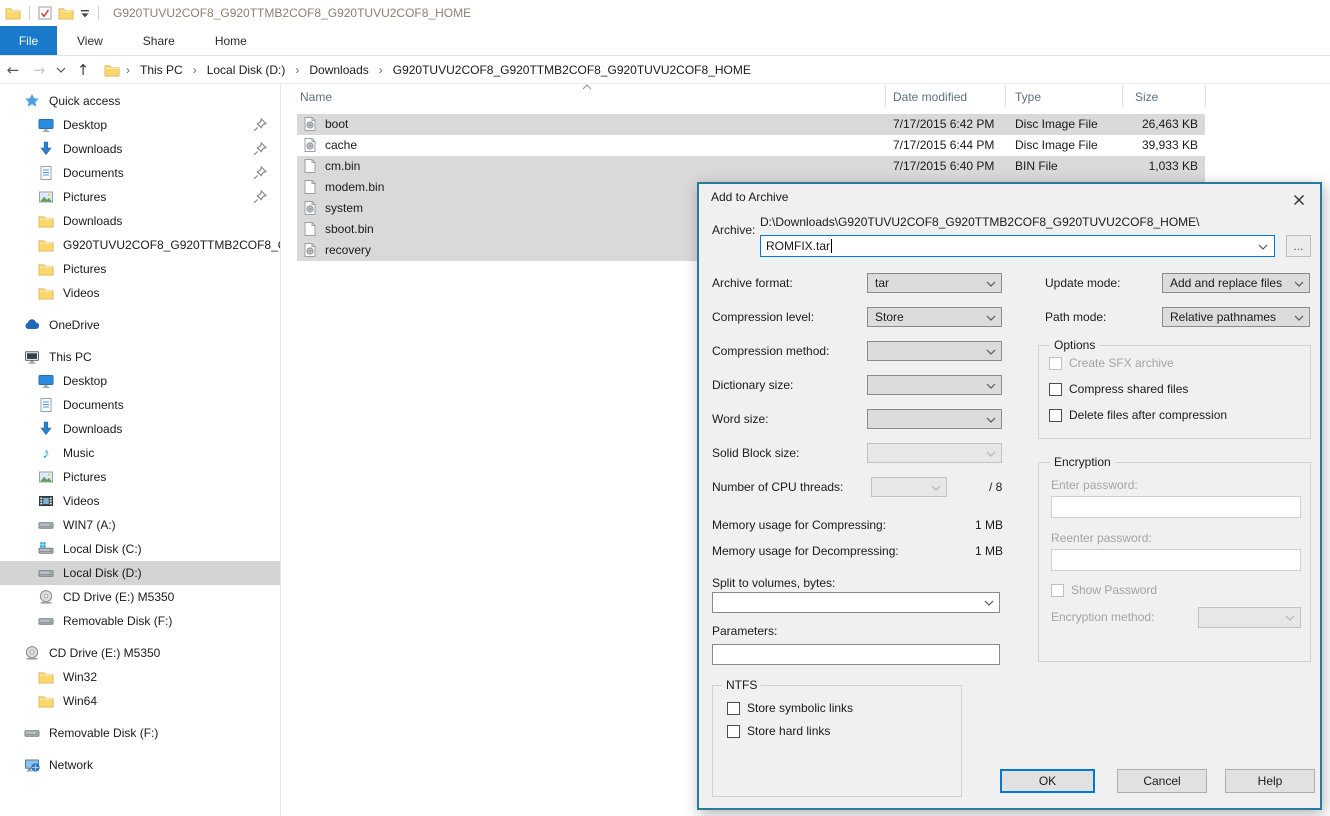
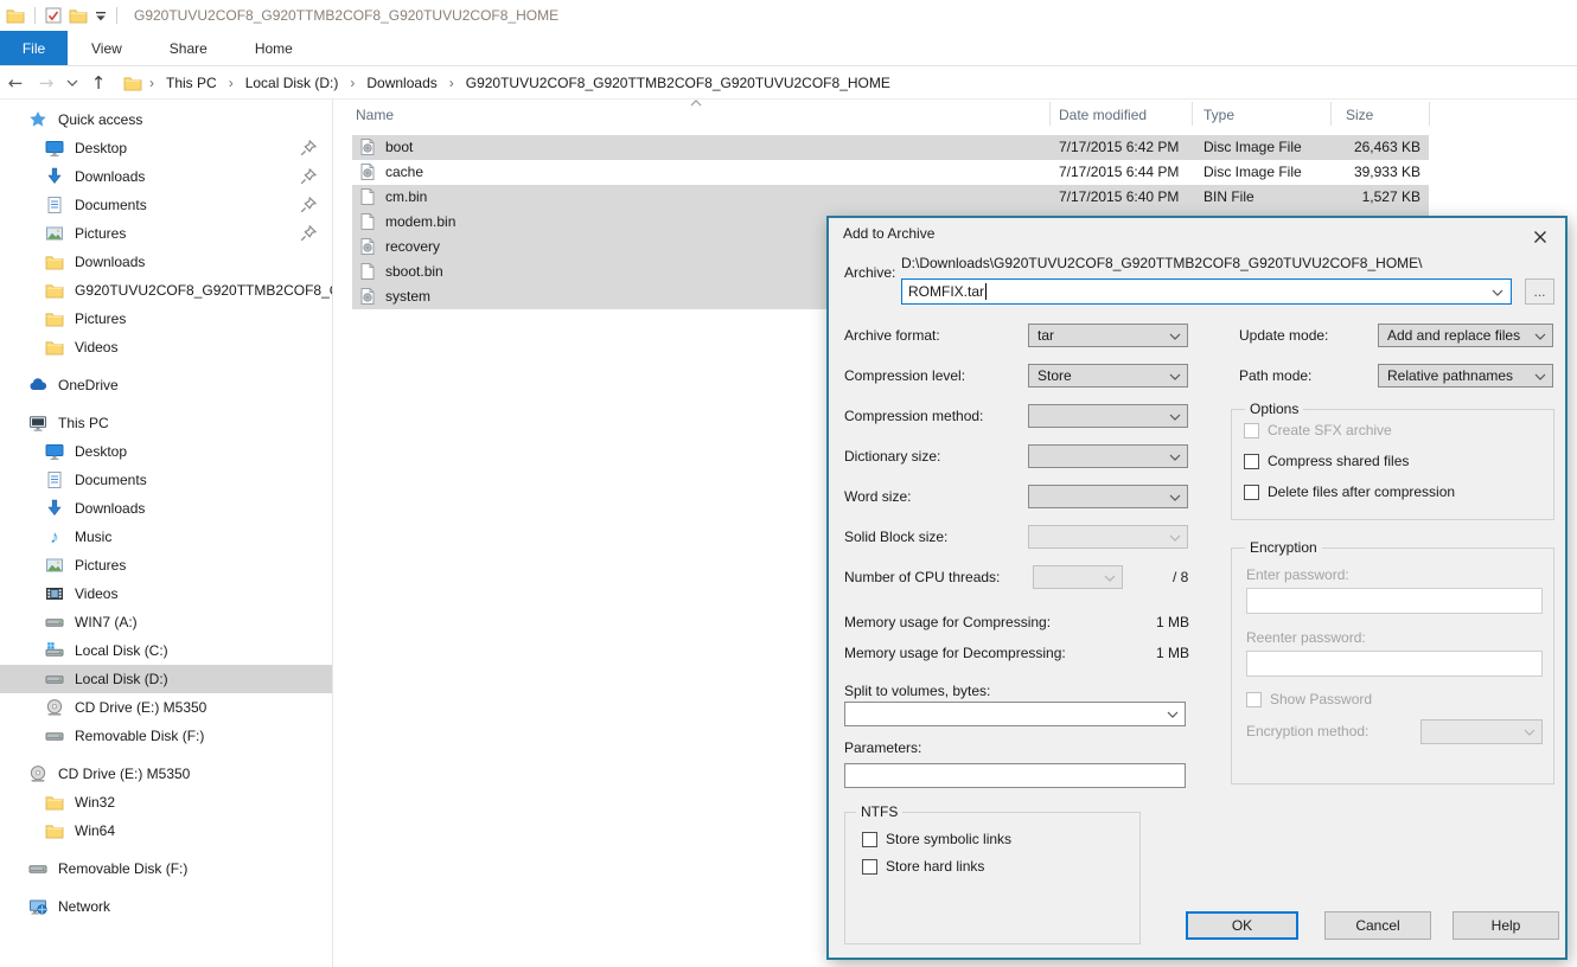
  G920TUVU2COF8_G920TTMB2COF8_G920TUVU2COF8_HOME
  File
  View
  Share
  Home
  ←
  →
  ↑
  This PC
  Local Disk (D:)
  Downloads
  G920TUVU2COF8_G920TTMB2COF8_G920TUVU2COF8_HOME
  Quick access
  Desktop
  Downloads
  Documents
  Pictures
  Downloads
  G920TUVU2COF8_G920TTMB2COF8_
  Pictures
  Videos
  OneDrive
  This PC
  Desktop
  Documents
  Downloads
  ♪
  Music
  Pictures
  Videos
  WIN7 (A:)
  Local Disk (C:)
  Local Disk (D:)
  CD Drive (E:) M5350
  Removable Disk (F:)
  CD Drive (E:) M5350
  Win32
  Win64
  Removable Disk (F:)
  Network
  Name
  Date modified
  Type
  Size
  boot
  7/17/2015 6:42 PM
  Disc Image File
  26,463 KB
  cache
  7/17/2015 6:44 PM
  Disc Image File
  39,933 KB
  cm.bin
  7/17/2015 6:40 PM
  BIN File
- 1,033 KB
+ 1,527 KB
  modem.bin
- system
+ recovery
  sboot.bin
- recovery
+ system
  Add to Archive
  Archive:
  D:\Downloads\G920TUVU2COF8_G920TTMB2COF8_G920TUVU2COF8_HOME\
  ROMFIX.tar
  ...
  Archive format:
  tar
  Update mode:
  Add and replace files
  Compression level:
  Store
  Path mode:
  Relative pathnames
  Compression method:
  Dictionary size:
  Word size:
  Solid Block size:
  Number of CPU threads:
  / 8
  Memory usage for Compressing:
  1 MB
  Memory usage for Decompressing:
  1 MB
  Split to volumes, bytes:
  Parameters:
  Options
  Create SFX archive
  Compress shared files
  Delete files after compression
  Encryption
  Enter password:
  Reenter password:
  Show Password
  Encryption method:
  NTFS
  Store symbolic links
  Store hard links
  OK
  Cancel
  Help
